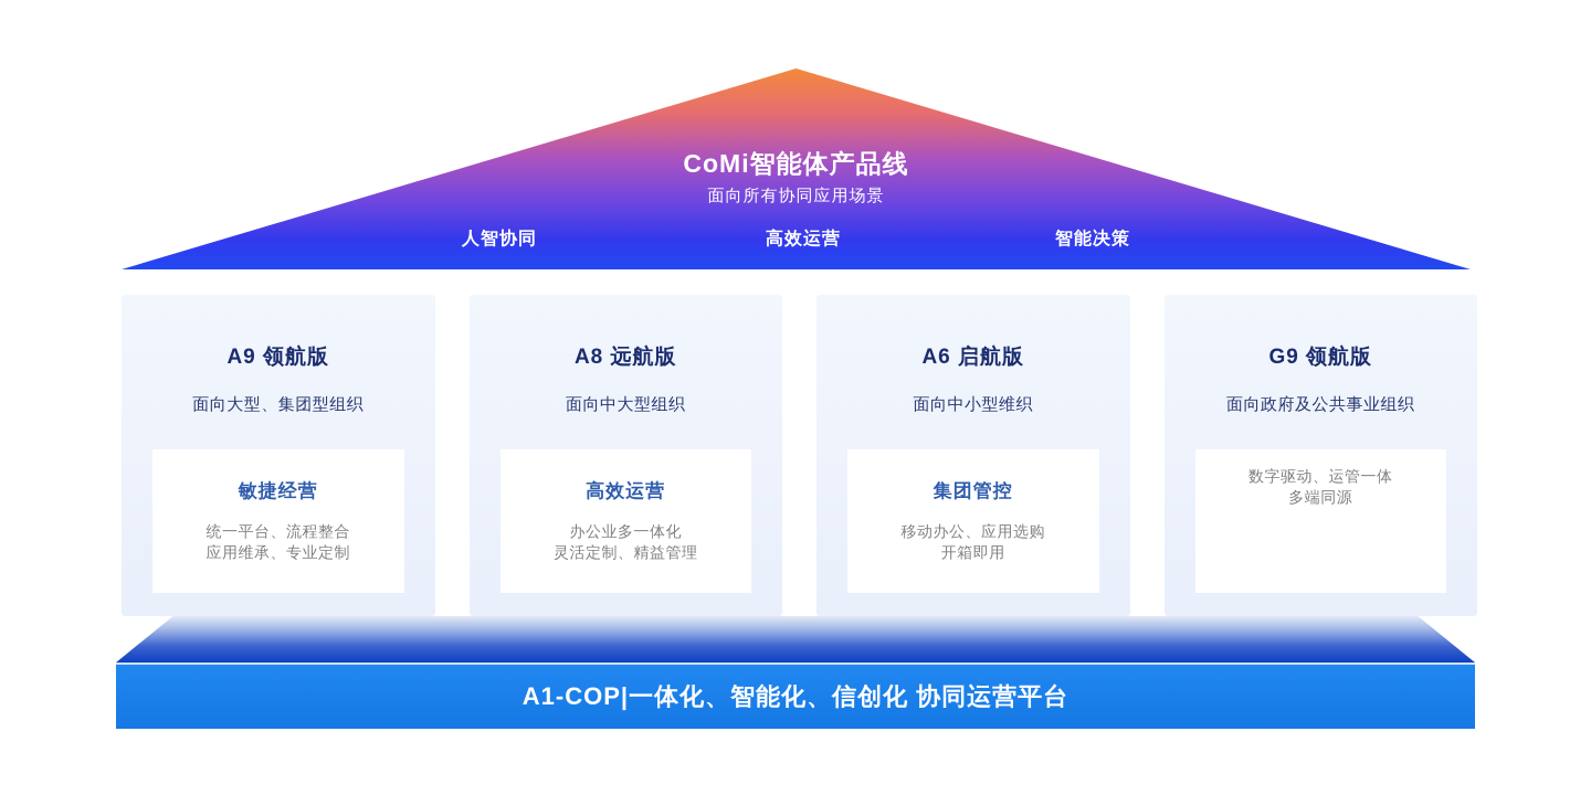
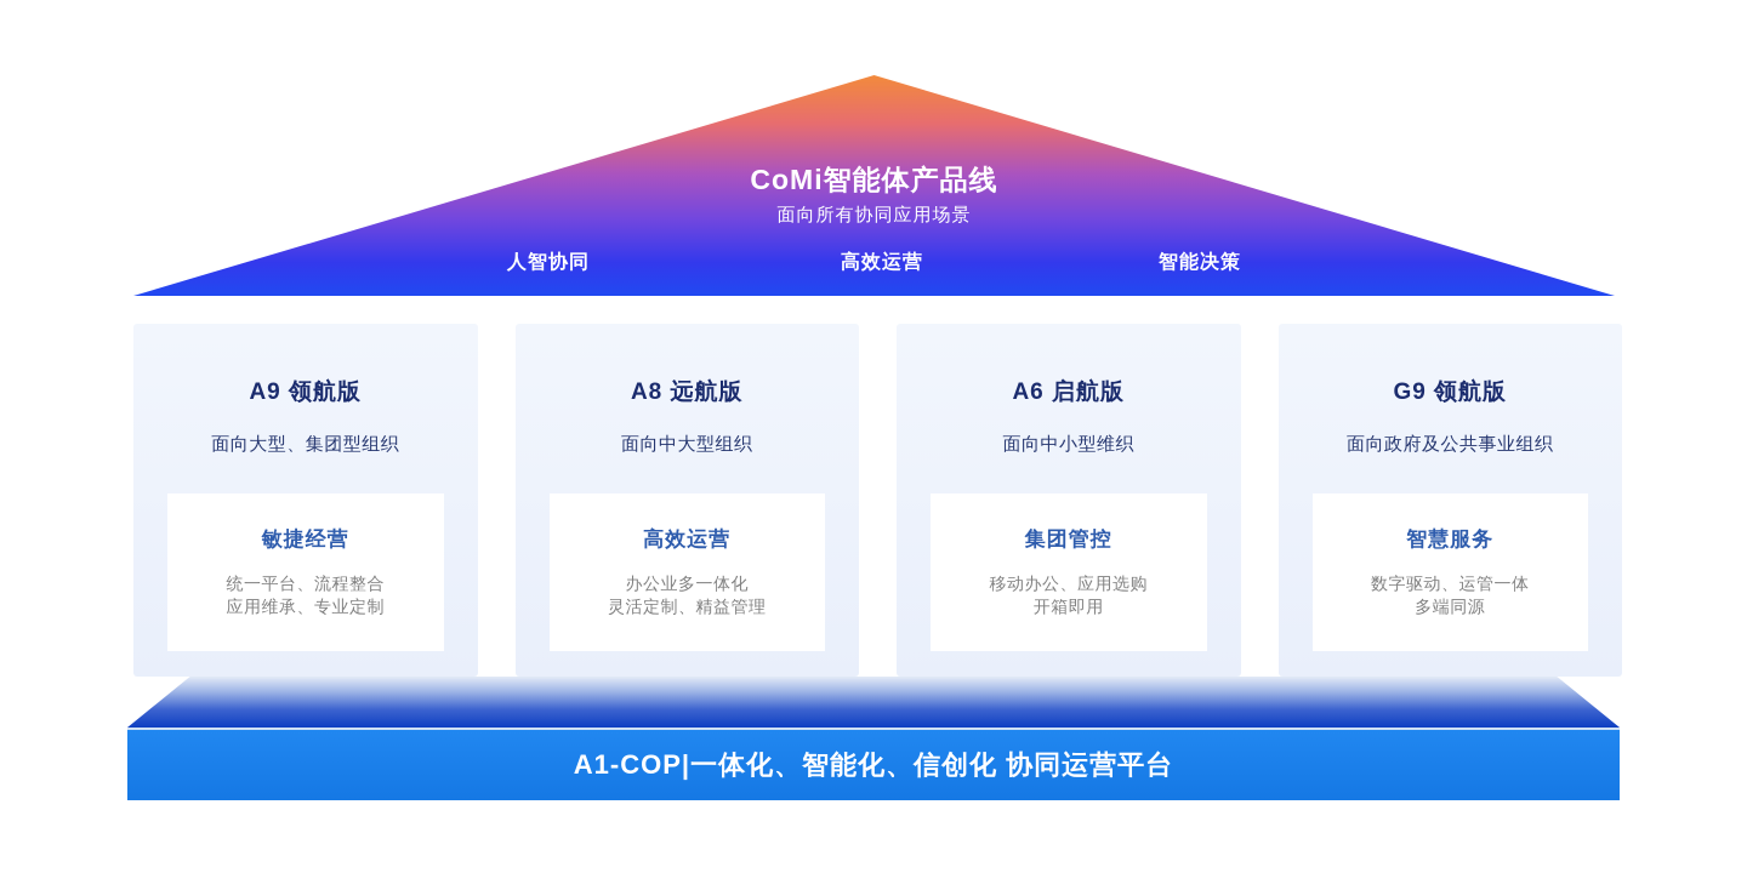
  CoMi智能体产品线
  面向所有协同应用场景
  人智协同
  高效运营
  智能决策
  A9 领航版
  面向大型、集团型组织
  敏捷经营
  统一平台、流程整合
  应用维承、专业定制
  A8 远航版
  面向中大型组织
  高效运营
  办公业多一体化
  灵活定制、精益管理
  A6 启航版
  面向中小型维织
  集团管控
  移动办公、应用选购
  开箱即用
  G9 领航版
  面向政府及公共事业组织
+ 智慧服务
  数字驱动、运管一体
  多端同源
  A1-COP|一体化、智能化、信创化 协同运营平台
